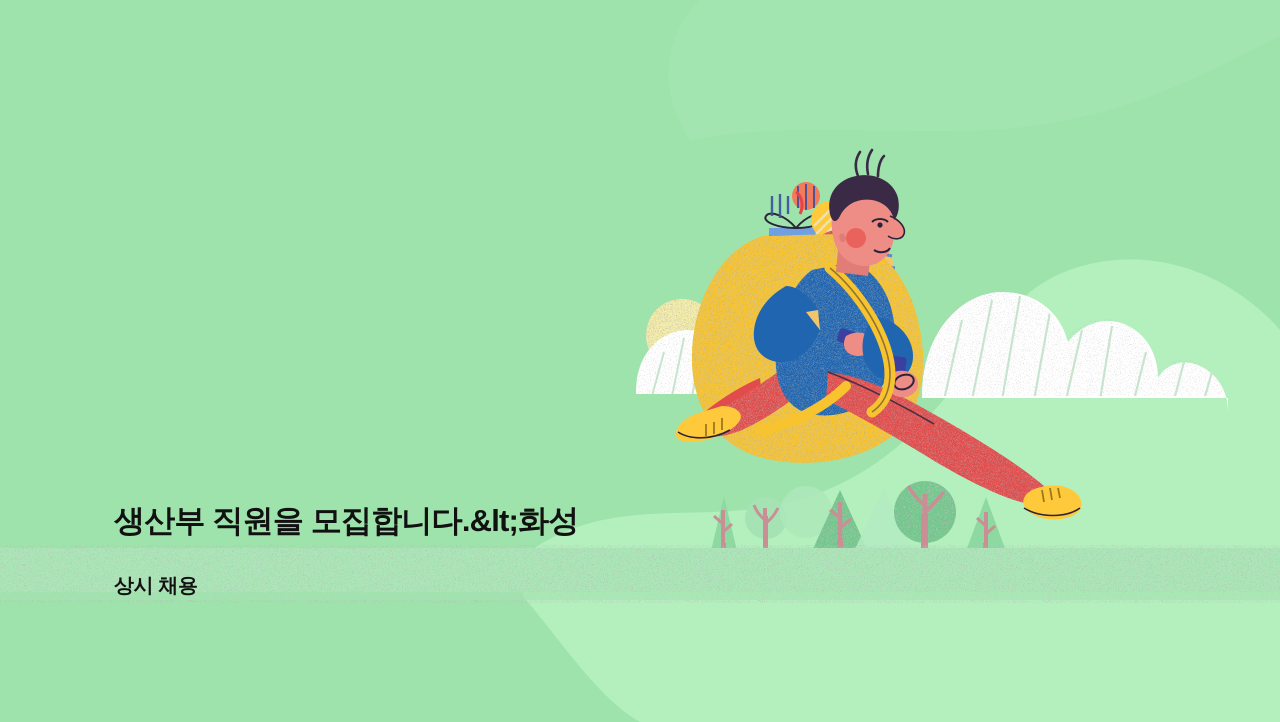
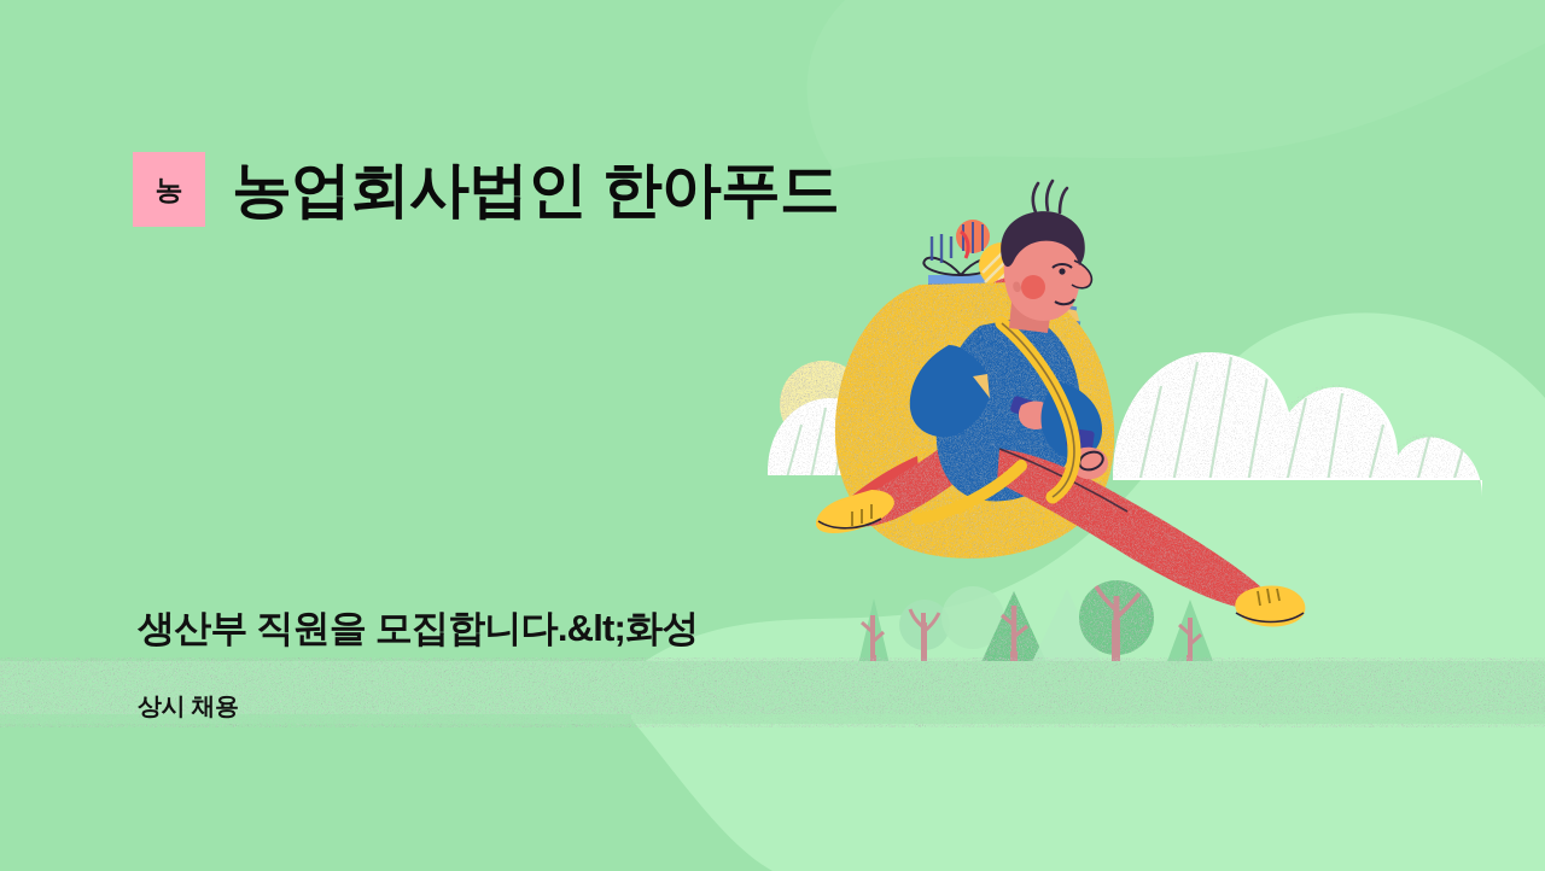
+ 농
+ 농업회사법인 한아푸드
  생산부 직원을 모집합니다.&lt;화성
  상시 채용
